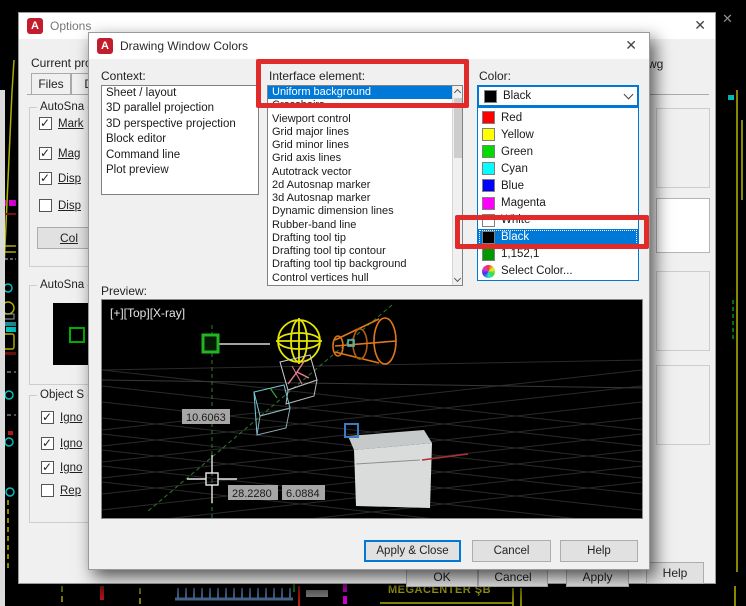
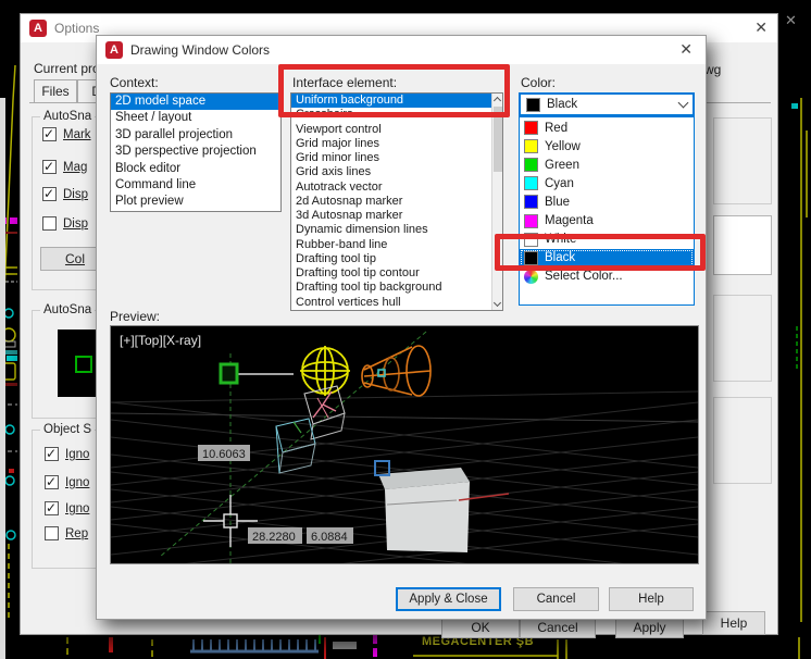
  MEGACENTER ŞB
  ✕
  A
  Options
  ✕
  wg
  Files
  AutoSna
  Mark
  Mag
  Disp
  Disp
  Col
  AutoSna
  Object S
  Igno
  Igno
  Igno
  Rep
  OK
  Cancel
  Apply
  Help
  A
  Drawing Window Colors
  ✕
  Context:
  Interface element:
  Color:
+ 2D model space
  Sheet / layout
  3D parallel projection
  3D perspective projection
  Block editor
  Command line
  Plot preview
  Uniform background
  Crosshairs
  Viewport control
  Grid major lines
  Grid minor lines
  Grid axis lines
  Autotrack vector
  2d Autosnap marker
  3d Autosnap marker
  Dynamic dimension lines
  Rubber-band line
  Drafting tool tip
  Drafting tool tip contour
  Drafting tool tip background
  Control vertices hull
  Black
  Red
  Yellow
  Green
  Cyan
  Blue
  Magenta
  White
  Black
- 1,152,1
  Select Color...
  Preview:
  10.6063
  28.2280
  6.0884
  [+][Top][X-ray]
  Apply & Close
  Cancel
  Help
